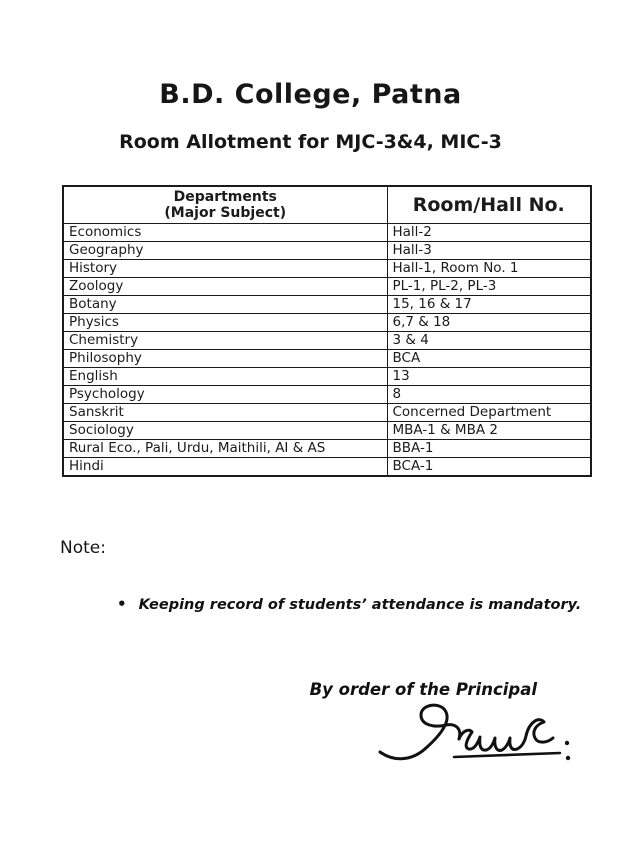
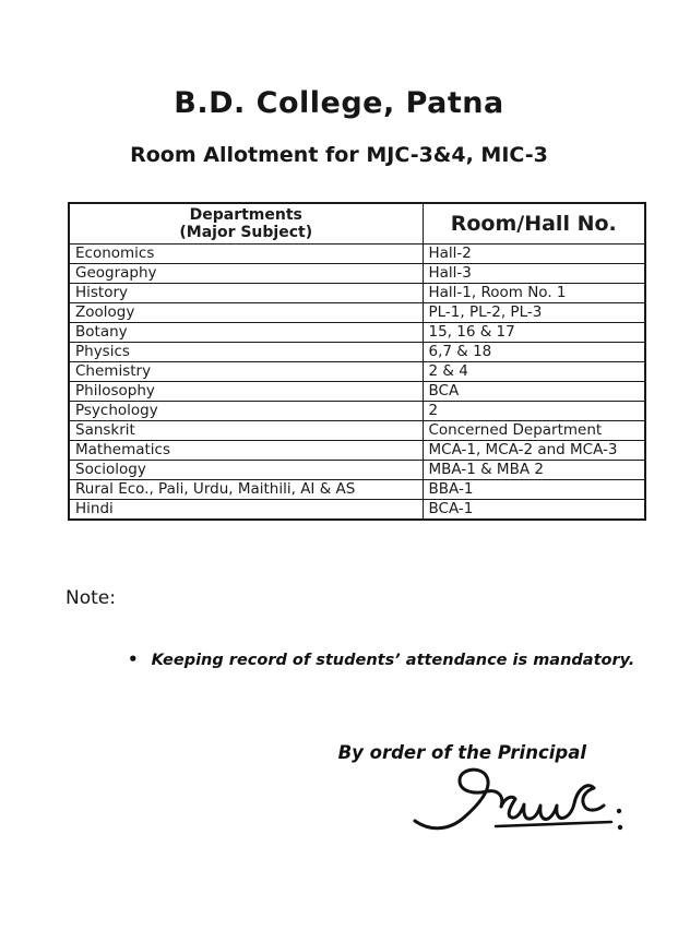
  B.D. College, Patna
  Room Allotment for MJC-3&4, MIC-3
  Departments (Major Subject)	Room/Hall No.
  Economics	Hall-2
  Geography	Hall-3
  History	Hall-1, Room No. 1
  Zoology	PL-1, PL-2, PL-3
  Botany	15, 16 & 17
  Physics	6,7 & 18
- Chemistry	3 & 4
+ Chemistry	2 & 4
  Philosophy	BCA
- English	13
- Psychology	8
+ Psychology	2
  Sanskrit	Concerned Department
+ Mathematics	MCA-1, MCA-2 and MCA-3
  Sociology	MBA-1 & MBA 2
  Rural Eco., Pali, Urdu, Maithili, AI & AS	BBA-1
  Hindi	BCA-1
  Note:
  Keeping record of students’ attendance is mandatory.
  By order of the Principal
